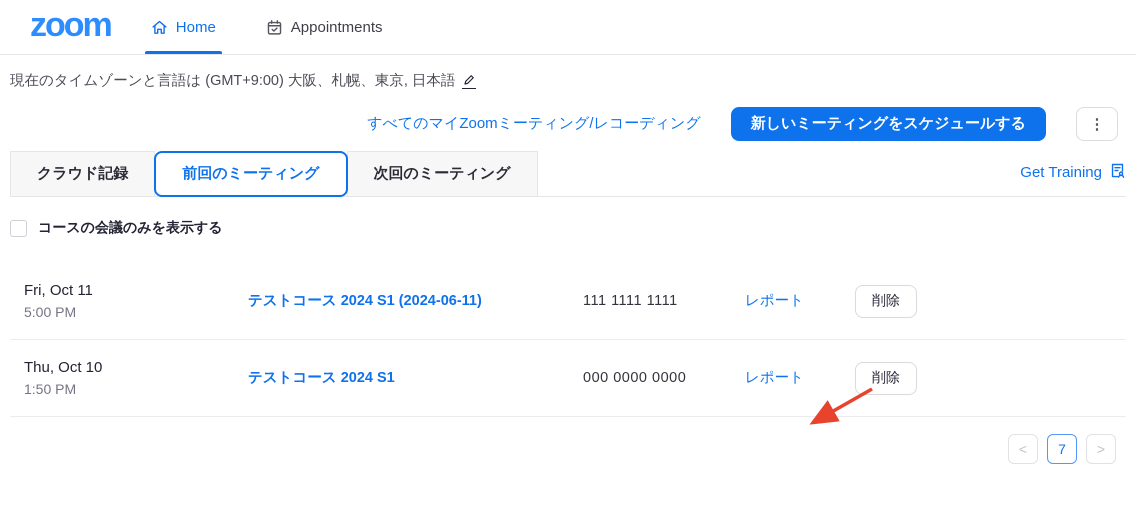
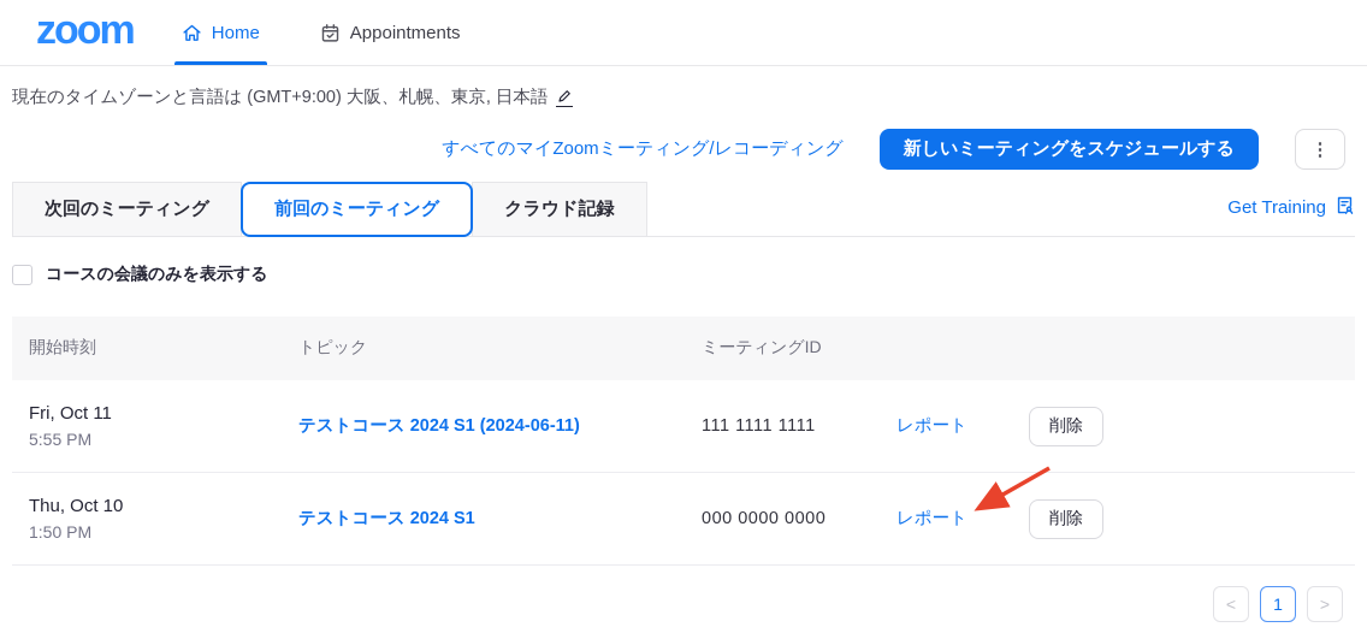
  zoom
  Home
  Appointments
  現在のタイムゾーンと言語は (GMT+9:00) 大阪、札幌、東京, 日本語
  すべてのマイZoomミーティング/レコーディング
  新しいミーティングをスケジュールする
  ⋮
- クラウド記録
+ 次回のミーティング
  前回のミーティング
- 次回のミーティング
+ クラウド記録
  Get Training
  コースの会議のみを表示する
+ 開始時刻
+ トピック
+ ミーティングID
  Fri, Oct 11
- 5:00 PM
+ 5:55 PM
  テストコース 2024 S1 (2024-06-11)
  111 1111 1111
  レポート
  削除
  Thu, Oct 10
  1:50 PM
  テストコース 2024 S1
  000 0000 0000
  レポート
  削除
  <
- 7
+ 1
  >
